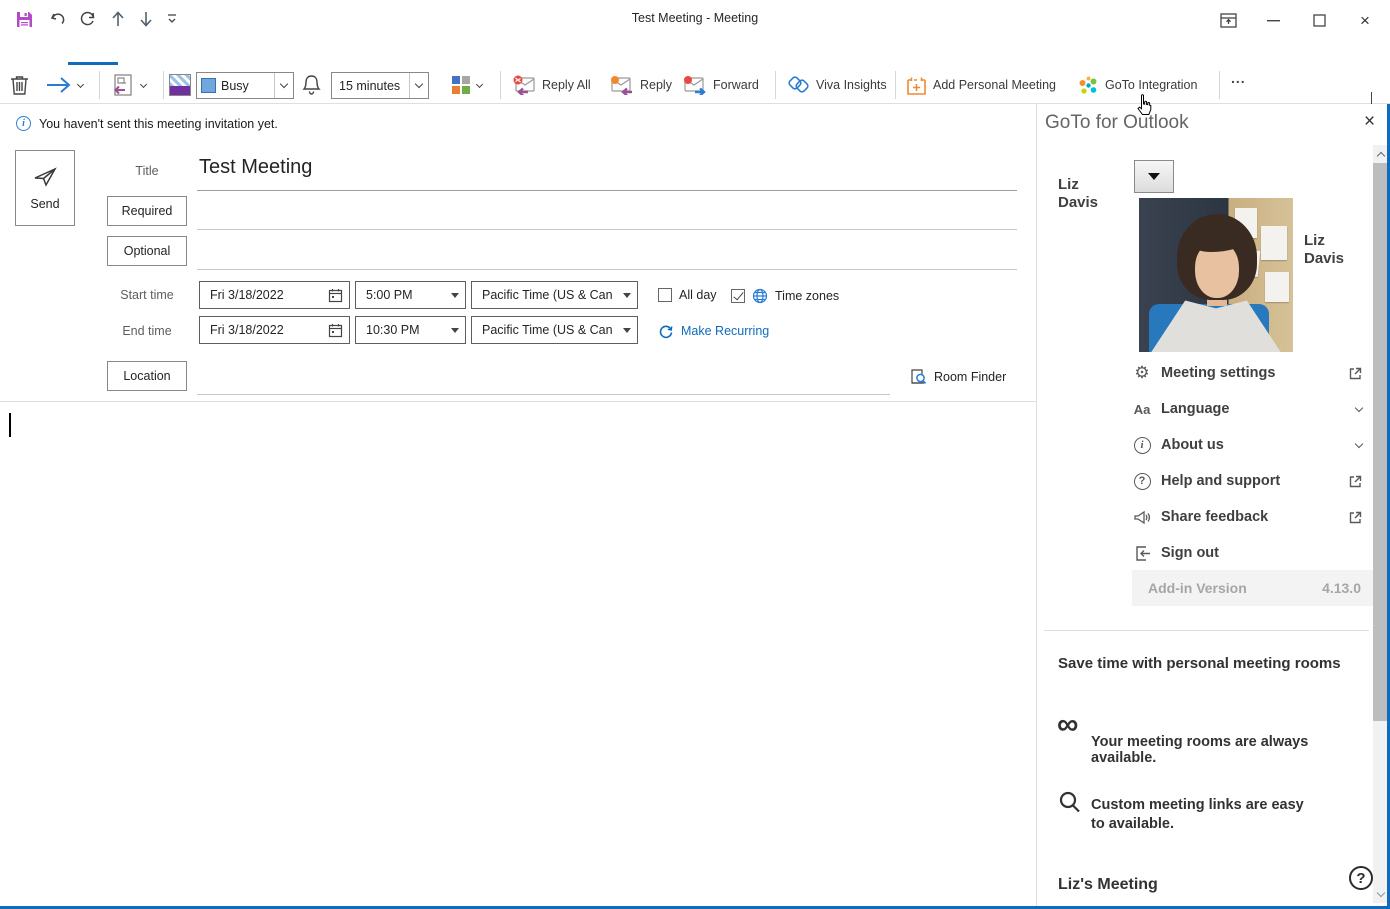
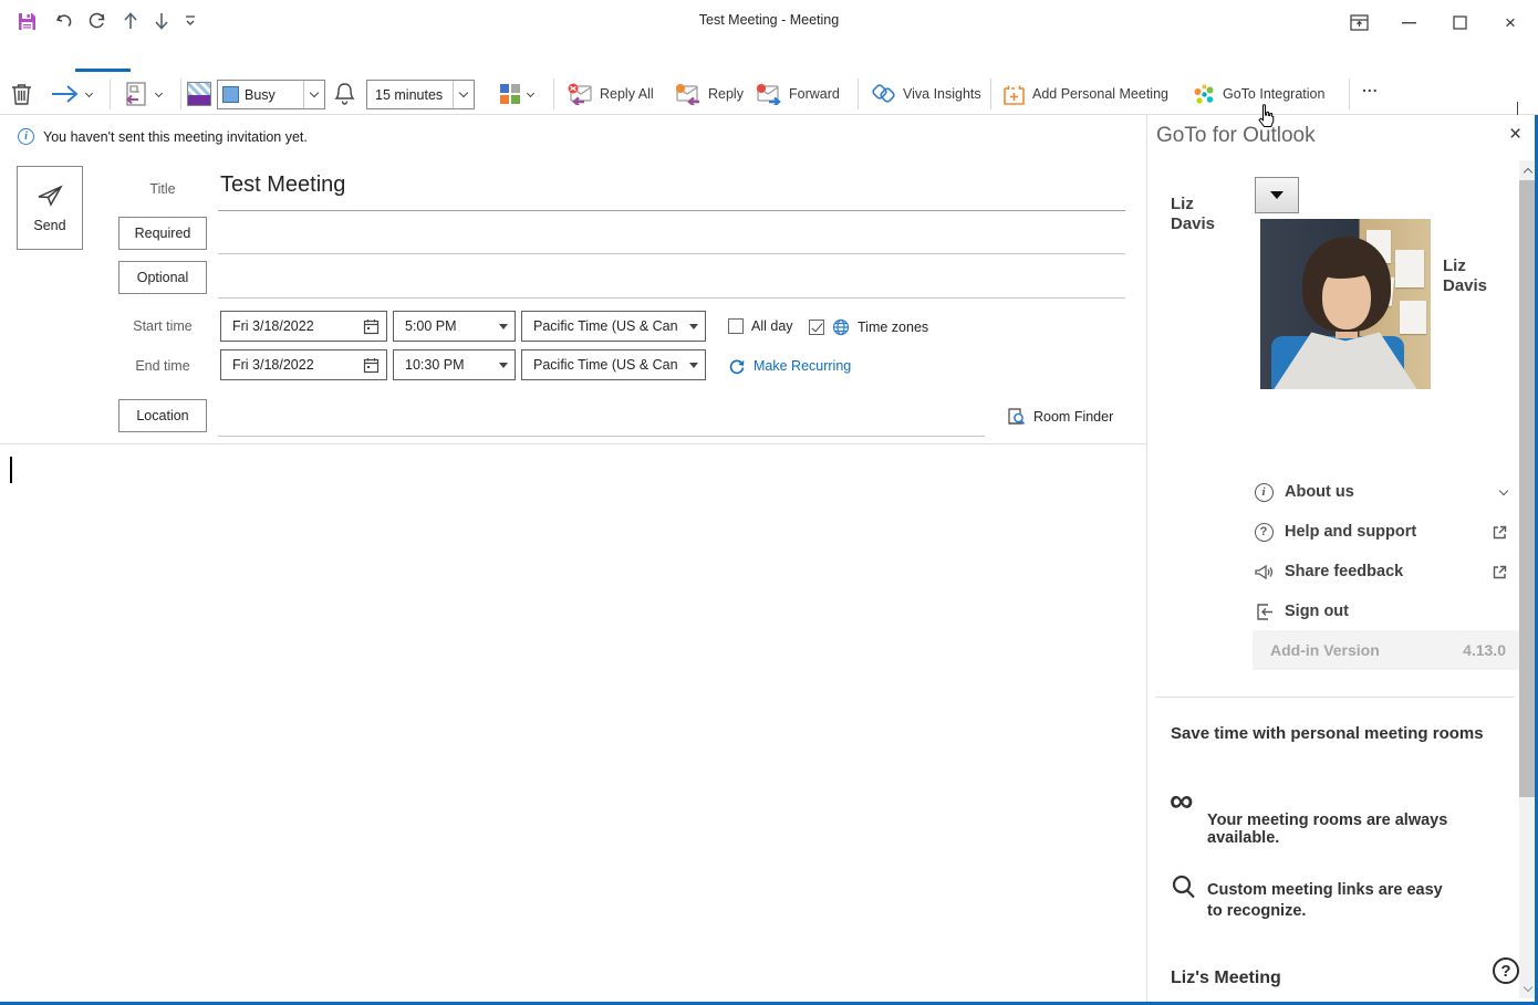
  Test Meeting - Meeting
  ×
  Busy
  15 minutes
  Reply All
  Reply
  Forward
  Viva Insights
  Add Personal Meeting
  GoTo Integration
  ...
  i
  You haven't sent this meeting invitation yet.
  Send
  Title
  Test Meeting
  Required
  Optional
  Start time
  Fri 3/18/2022
  5:00 PM
  Pacific Time (US & Can
  All day
  Time zones
  End time
  Fri 3/18/2022
  10:30 PM
  Pacific Time (US & Can
  Make Recurring
  Location
  Room Finder
  GoTo for Outlook
  ×
  Liz
  Davis
  Liz
  Davis
- ⚙
- Meeting settings
- Aa
- Language
  i
  About us
  ?
  Help and support
  Share feedback
  Sign out
  Add-in Version
  4.13.0
  Save time with personal meeting rooms
  ∞
  Your meeting rooms are always available.
- Custom meeting links are easy to available.
+ Custom meeting links are easy to recognize.
  Liz's Meeting
  ?
